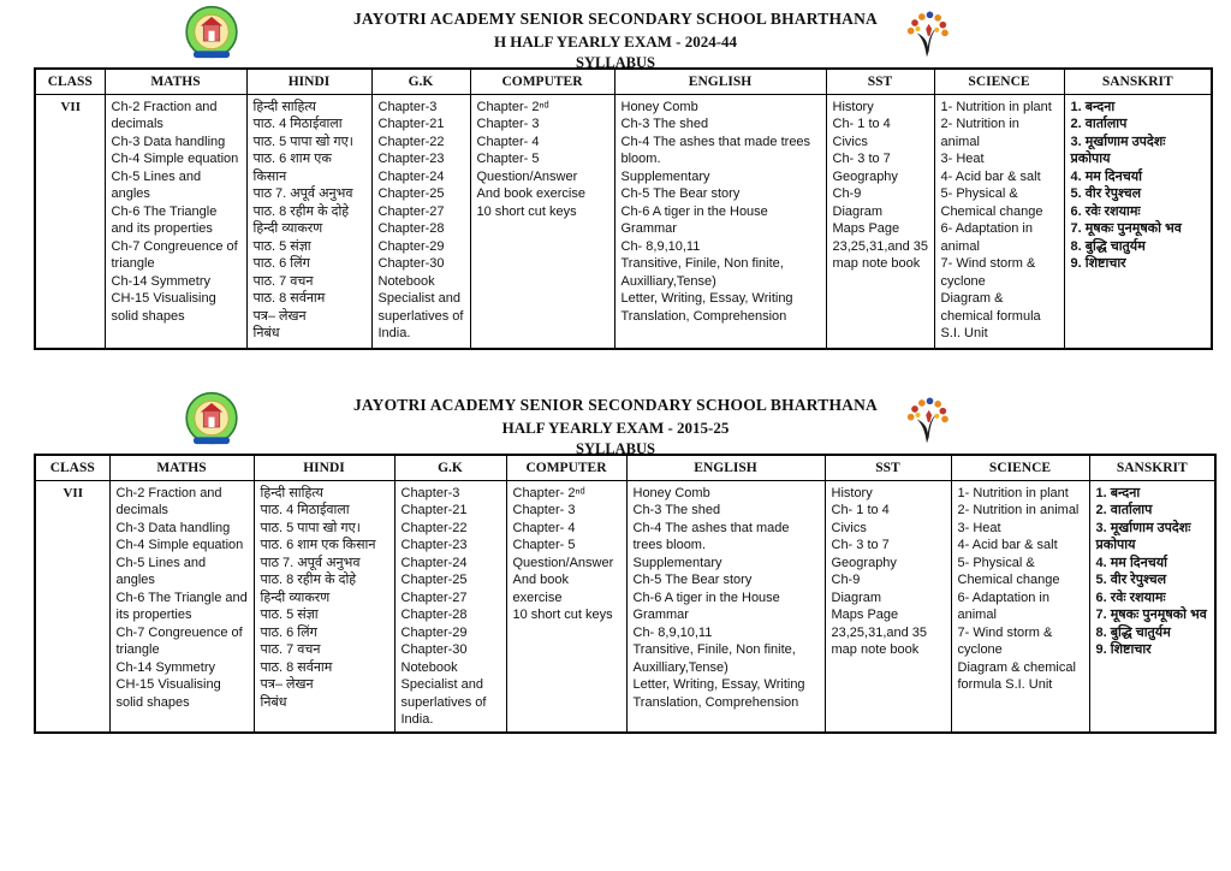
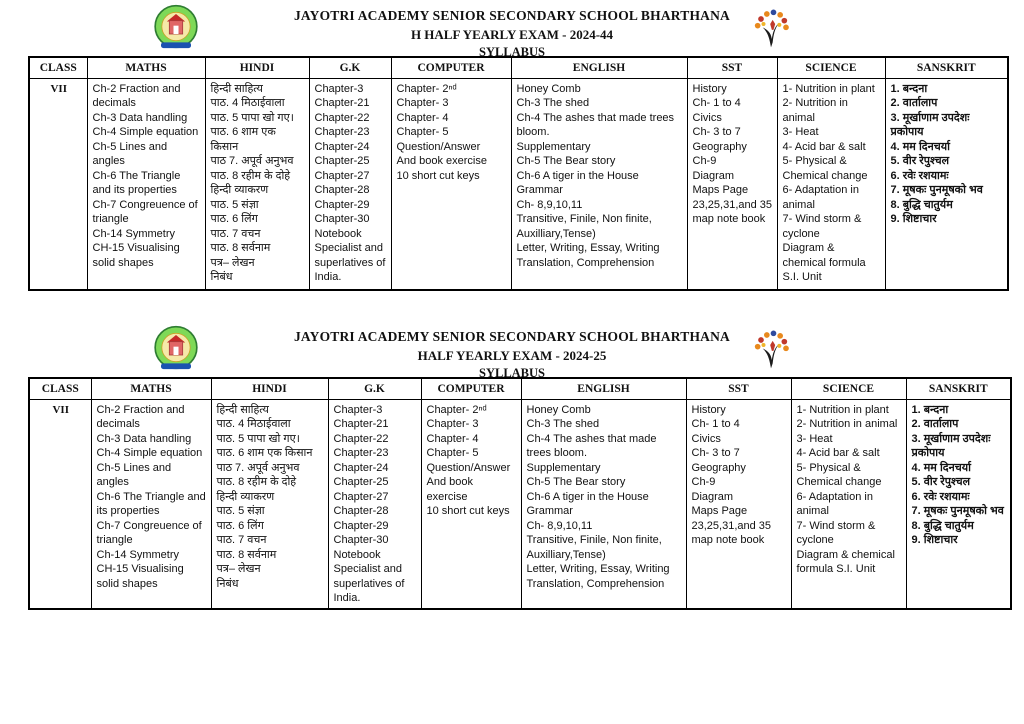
  JAYOTRI ACADEMY SENIOR SECONDARY SCHOOL BHARTHANA
  H HALF YEARLY EXAM - 2024-44
  SYLLABUS
  CLASS	MATHS	HINDI	G.K	COMPUTER	ENGLISH	SST	SCIENCE	SANSKRIT
  VII	Ch-2 Fraction and decimals Ch-3 Data handling Ch-4 Simple equation Ch-5 Lines and angles Ch-6 The Triangle and its properties Ch-7 Congreuence of triangle Ch-14 Symmetry CH-15 Visualising solid shapes	हिन्दी साहित्य पाठ. 4 मिठाईवाला पाठ. 5 पापा खो गए। पाठ. 6 शाम एक किसान पाठ 7. अपूर्व अनुभव पाठ. 8 रहीम के दोहे हिन्दी व्याकरण पाठ. 5 संज्ञा पाठ. 6 लिंग पाठ. 7 वचन पाठ. 8 सर्वनाम पत्र– लेखन निबंध	Chapter-3 Chapter-21 Chapter-22 Chapter-23 Chapter-24 Chapter-25 Chapter-27 Chapter-28 Chapter-29 Chapter-30 Notebook Specialist and superlatives of India.	Chapter- 2ⁿᵈ Chapter- 3 Chapter- 4 Chapter- 5 Question/Answer And book exercise 10 short cut keys	Honey Comb Ch-3 The shed Ch-4 The ashes that made trees bloom. Supplementary Ch-5 The Bear story Ch-6 A tiger in the House Grammar Ch- 8,9,10,11 Transitive, Finile, Non finite, Auxilliary,Tense) Letter, Writing, Essay, Writing Translation, Comprehension	History Ch- 1 to 4 Civics Ch- 3 to 7 Geography Ch-9 Diagram Maps Page 23,25,31,and 35 map note book	1- Nutrition in plant 2- Nutrition in animal 3- Heat 4- Acid bar & salt 5- Physical & Chemical change 6- Adaptation in animal 7- Wind storm & cyclone Diagram & chemical formula S.I. Unit	1. बन्दना 2. वार्तालाप 3. मूर्खाणाम उपदेशः प्रकोपाय 4. मम दिनचर्या 5. वीर रेपुश्चल 6. रवेः रशयामः 7. मूषकः पुनमूषको भव 8. बुद्धि चातुर्यम 9. शिष्टाचार
  JAYOTRI ACADEMY SENIOR SECONDARY SCHOOL BHARTHANA
- HALF YEARLY EXAM - 2015-25
+ HALF YEARLY EXAM - 2024-25
  SYLLABUS
  CLASS	MATHS	HINDI	G.K	COMPUTER	ENGLISH	SST	SCIENCE	SANSKRIT
  VII	Ch-2 Fraction and decimals Ch-3 Data handling Ch-4 Simple equation Ch-5 Lines and angles Ch-6 The Triangle and its properties Ch-7 Congreuence of triangle Ch-14 Symmetry CH-15 Visualising solid shapes	हिन्दी साहित्य पाठ. 4 मिठाईवाला पाठ. 5 पापा खो गए। पाठ. 6 शाम एक किसान पाठ 7. अपूर्व अनुभव पाठ. 8 रहीम के दोहे हिन्दी व्याकरण पाठ. 5 संज्ञा पाठ. 6 लिंग पाठ. 7 वचन पाठ. 8 सर्वनाम पत्र– लेखन निबंध	Chapter-3 Chapter-21 Chapter-22 Chapter-23 Chapter-24 Chapter-25 Chapter-27 Chapter-28 Chapter-29 Chapter-30 Notebook Specialist and superlatives of India.	Chapter- 2ⁿᵈ Chapter- 3 Chapter- 4 Chapter- 5 Question/Answer And book exercise 10 short cut keys	Honey Comb Ch-3 The shed Ch-4 The ashes that made trees bloom. Supplementary Ch-5 The Bear story Ch-6 A tiger in the House Grammar Ch- 8,9,10,11 Transitive, Finile, Non finite, Auxilliary,Tense) Letter, Writing, Essay, Writing Translation, Comprehension	History Ch- 1 to 4 Civics Ch- 3 to 7 Geography Ch-9 Diagram Maps Page 23,25,31,and 35 map note book	1- Nutrition in plant 2- Nutrition in animal 3- Heat 4- Acid bar & salt 5- Physical & Chemical change 6- Adaptation in animal 7- Wind storm & cyclone Diagram & chemical formula S.I. Unit	1. बन्दना 2. वार्तालाप 3. मूर्खाणाम उपदेशः प्रकोपाय 4. मम दिनचर्या 5. वीर रेपुश्चल 6. रवेः रशयामः 7. मूषकः पुनमूषको भव 8. बुद्धि चातुर्यम 9. शिष्टाचार
